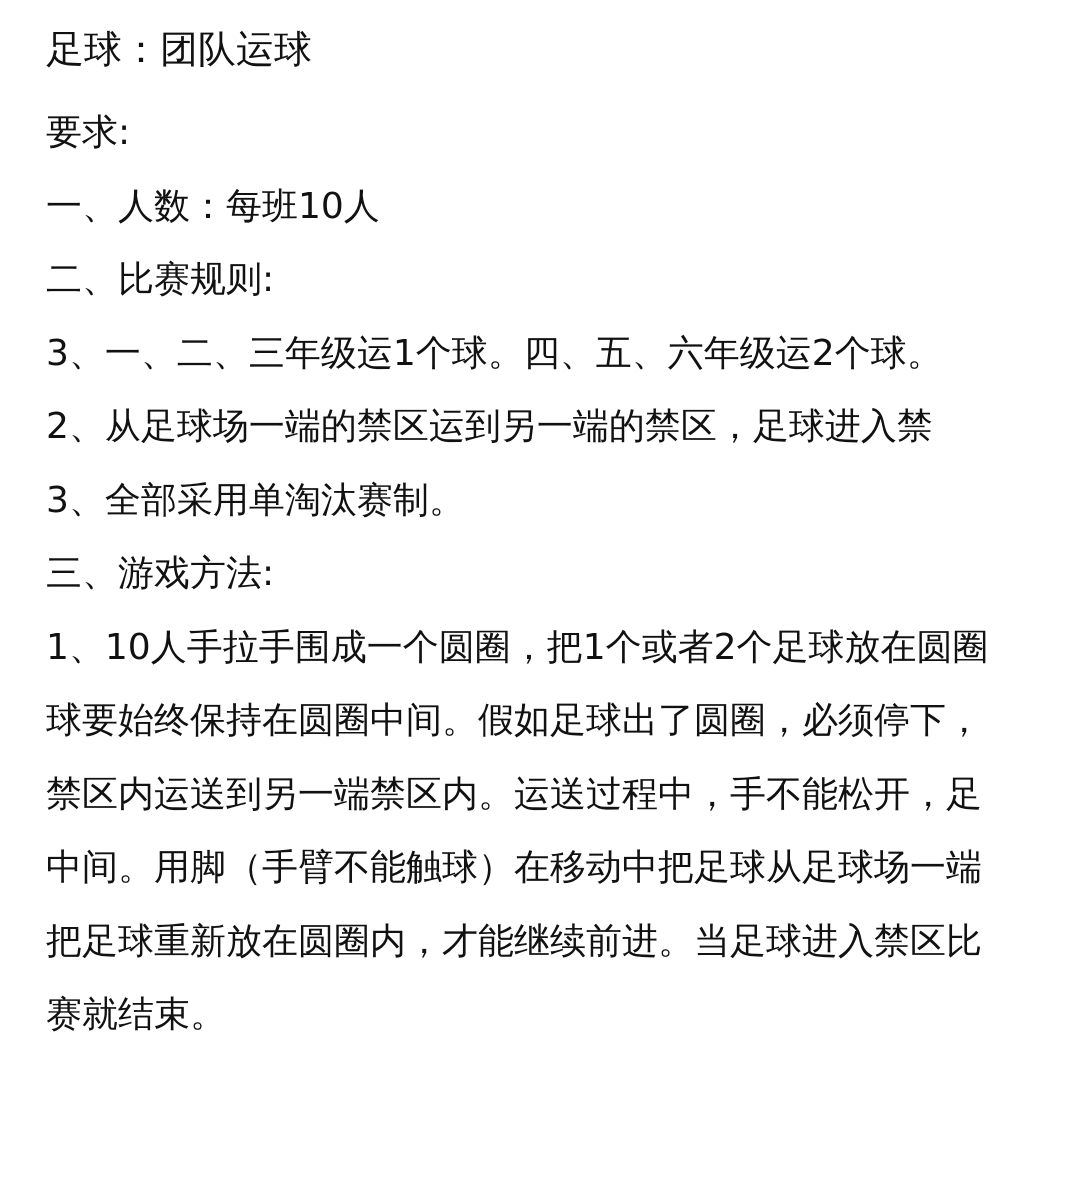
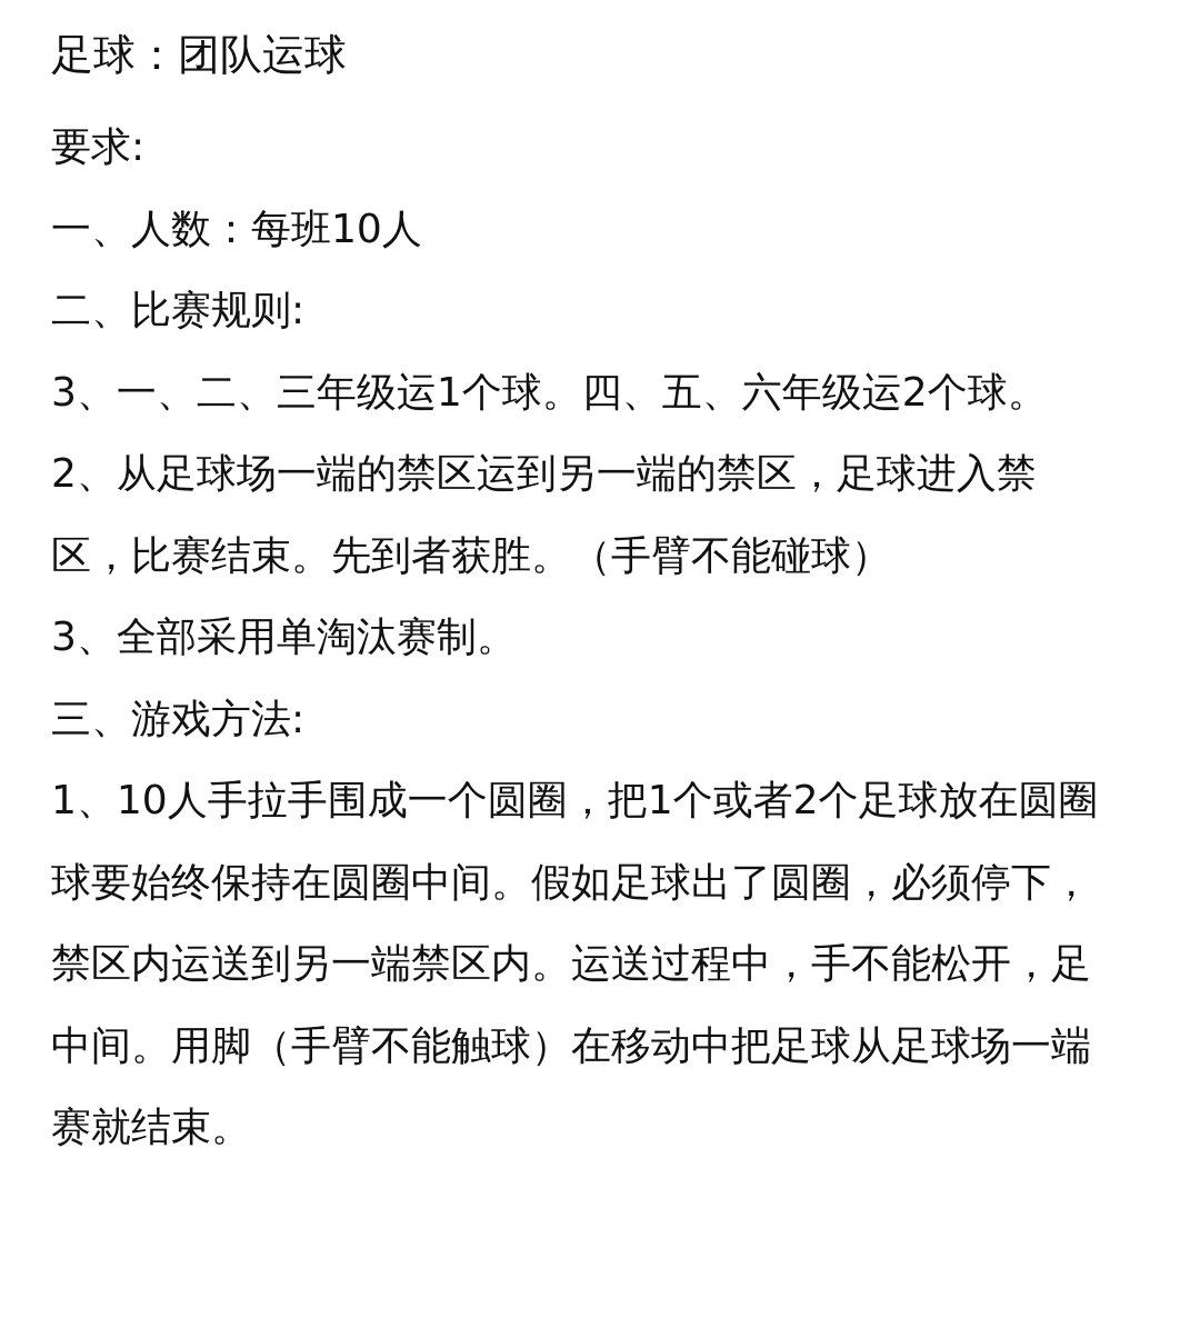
  足球：团队运球
  要求:
  一、人数：每班10人
  二、比赛规则:
  3、一、二、三年级运1个球。四、五、六年级运2个球。
  2、从足球场一端的禁区运到另一端的禁区，足球进入禁
+ 区，比赛结束。先到者获胜。（手臂不能碰球）
  3、全部采用单淘汰赛制。
  三、游戏方法:
  1、10人手拉手围成一个圆圈，把1个或者2个足球放在圆圈
  球要始终保持在圆圈中间。假如足球出了圆圈，必须停下，
  禁区内运送到另一端禁区内。运送过程中，手不能松开，足
  中间。用脚（手臂不能触球）在移动中把足球从足球场一端
- 把足球重新放在圆圈内，才能继续前进。当足球进入禁区比
  赛就结束。
